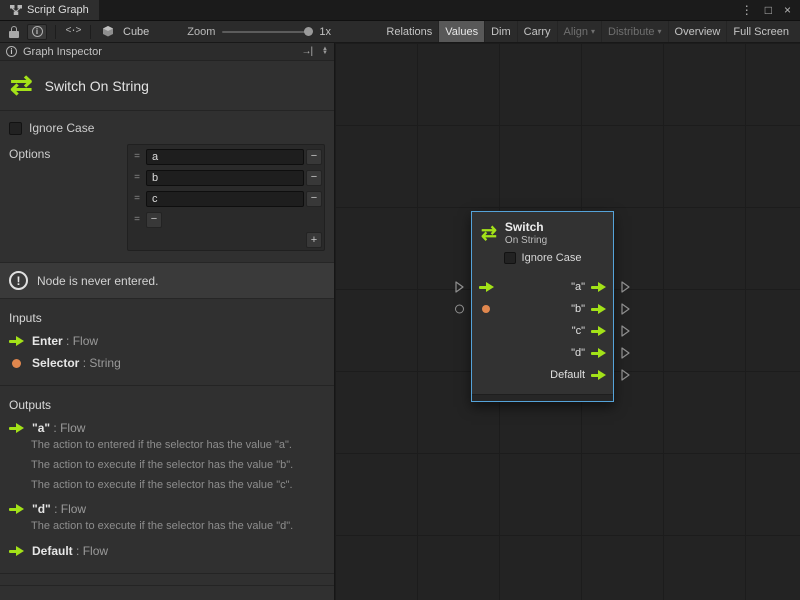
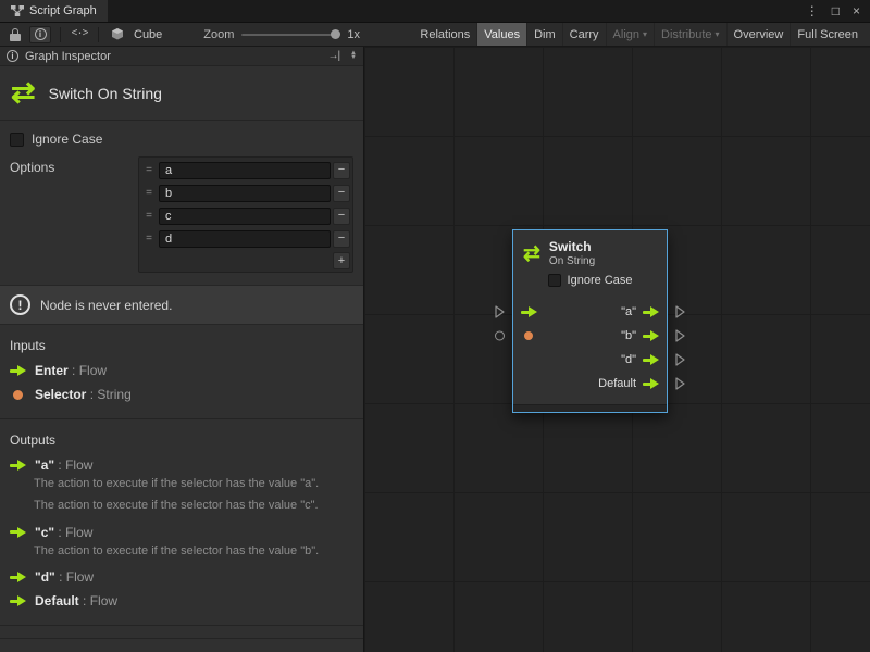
  Script Graph
  ⋮
  □
  ×
  i
  <·>
  Cube
  Zoom
  1x
  Relations
  Values
  Dim
  Carry
  Align
  ▾
  Distribute
  ▾
  Overview
  Full Screen
  i
  Graph Inspector
  →|
  ⇄
  Switch On String
  Ignore Case
  Options
  =
  a
  −
  =
  b
  −
  =
  c
  −
  =
+ d
  −
  +
  !
  Node is never entered.
  Inputs
  Enter : Flow
  Selector : String
  Outputs
  "a" : Flow
- The action to entered if the selector has the value "a".
+ The action to execute if the selector has the value "a".
- The action to execute if the selector has the value "b".
+ The action to execute if the selector has the value "c".
+ "c" : Flow
- The action to execute if the selector has the value "c".
+ The action to execute if the selector has the value "b".
  "d" : Flow
- The action to execute if the selector has the value "d".
  Default : Flow
  ⇄
  Switch
  On String
  Ignore Case
  "a"
  "b"
- "c"
  "d"
  Default
